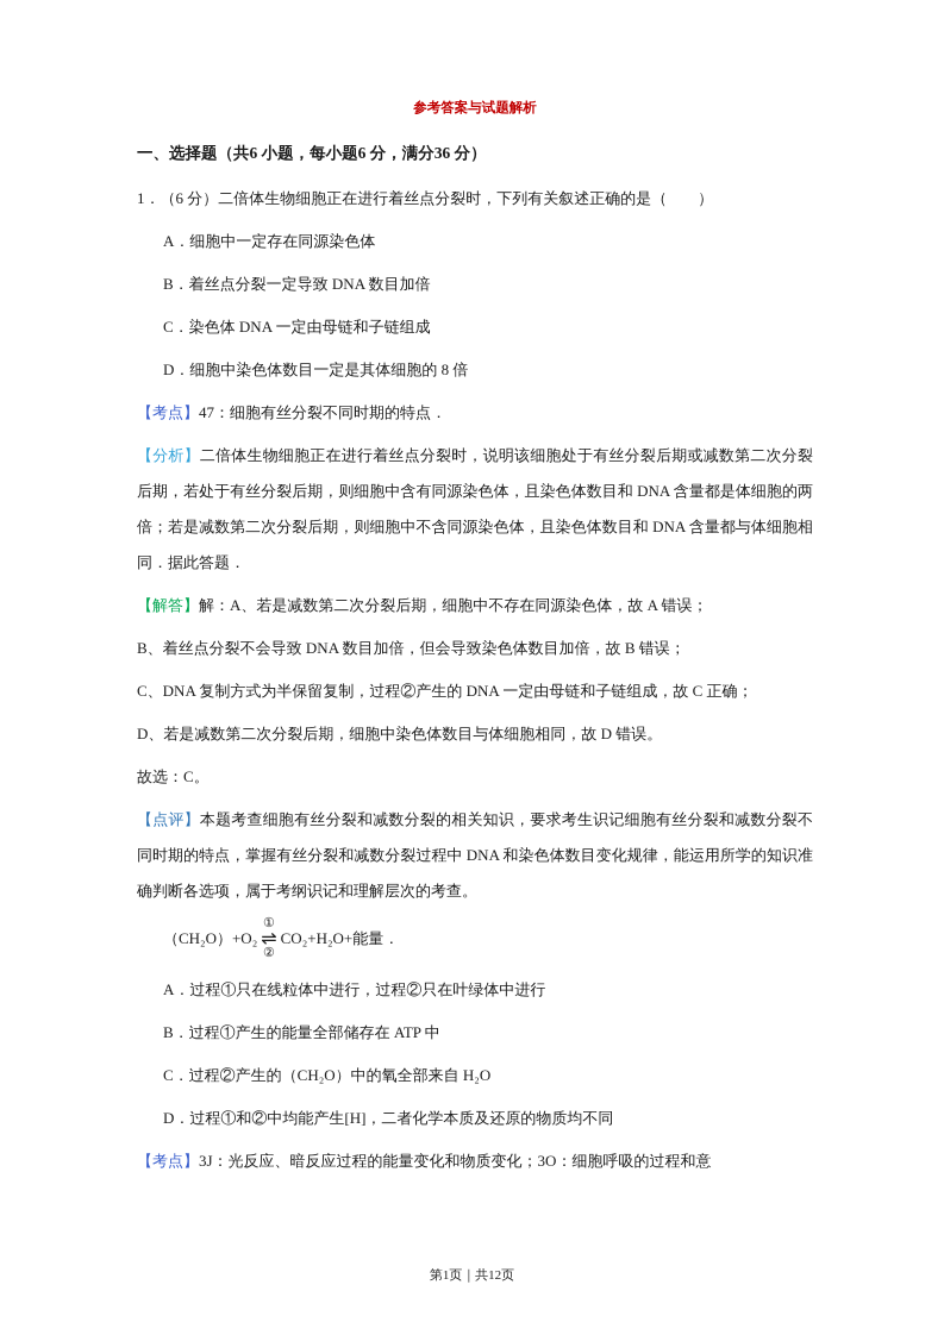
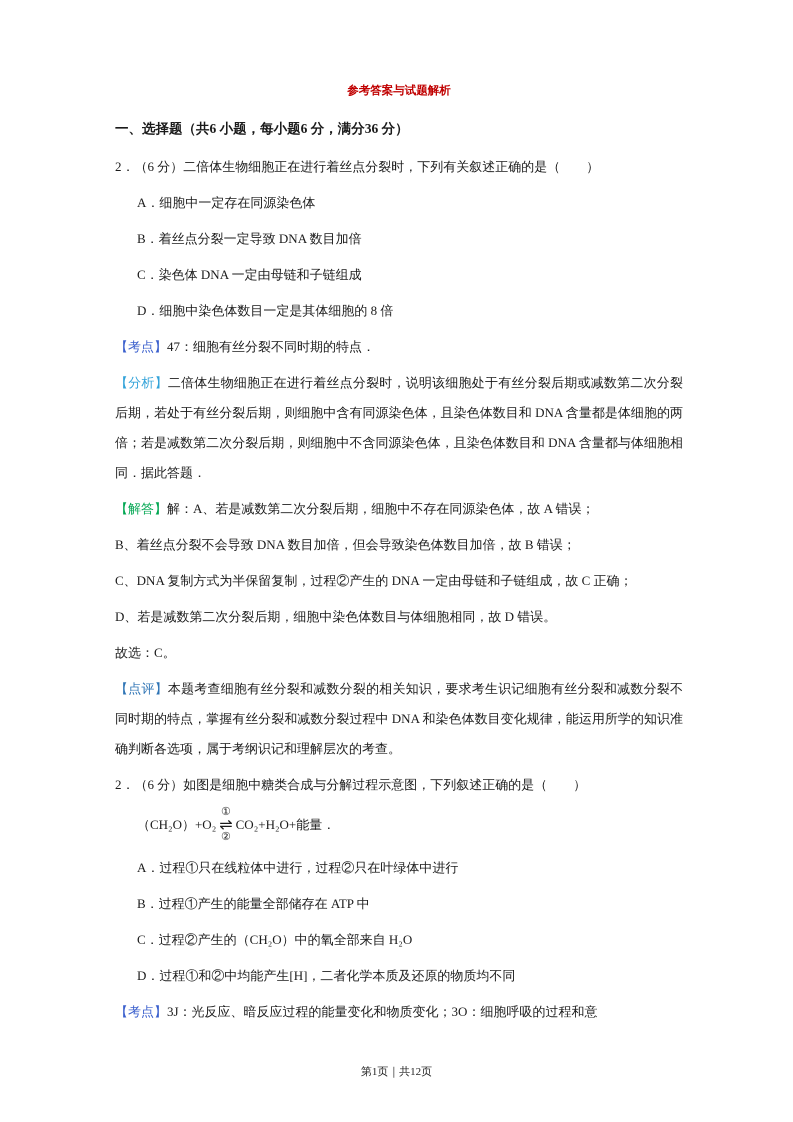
  参考答案与试题解析
  一、选择题（共6 小题，每小题6 分，满分36 分）
- 1．（6 分）二倍体生物细胞正在进行着丝点分裂时，下列有关叙述正确的是（ ）
+ 2．（6 分）二倍体生物细胞正在进行着丝点分裂时，下列有关叙述正确的是（ ）
  A．细胞中一定存在同源染色体
  B．着丝点分裂一定导致 DNA 数目加倍
  C．染色体 DNA 一定由母链和子链组成
  D．细胞中染色体数目一定是其体细胞的 8 倍
  【考点】47：细胞有丝分裂不同时期的特点．
  【分析】二倍体生物细胞正在进行着丝点分裂时，说明该细胞处于有丝分裂后期或减数第二次分裂后期，若处于有丝分裂后期，则细胞中含有同源染色体，且染色体数目和 DNA 含量都是体细胞的两倍；若是减数第二次分裂后期，则细胞中不含同源染色体，且染色体数目和 DNA 含量都与体细胞相同．据此答题．
  【解答】解：A、若是减数第二次分裂后期，细胞中不存在同源染色体，故 A 错误；
  B、着丝点分裂不会导致 DNA 数目加倍，但会导致染色体数目加倍，故 B 错误；
  C、DNA 复制方式为半保留复制，过程②产生的 DNA 一定由母链和子链组成，故 C 正确；
  D、若是减数第二次分裂后期，细胞中染色体数目与体细胞相同，故 D 错误。
  故选：C。
  【点评】本题考查细胞有丝分裂和减数分裂的相关知识，要求考生识记细胞有丝分裂和减数分裂不同时期的特点，掌握有丝分裂和减数分裂过程中 DNA 和染色体数目变化规律，能运用所学的知识准确判断各选项，属于考纲识记和理解层次的考查。
+ 2．（6 分）如图是细胞中糖类合成与分解过程示意图，下列叙述正确的是（ ）
  （CH₂O）+O₂
  ①
  ⇌
  ②
  CO₂+H₂O+能量．
  A．过程①只在线粒体中进行，过程②只在叶绿体中进行
  B．过程①产生的能量全部储存在 ATP 中
  C．过程②产生的（CH₂O）中的氧全部来自 H₂O
  D．过程①和②中均能产生[H]，二者化学本质及还原的物质均不同
  【考点】3J：光反应、暗反应过程的能量变化和物质变化；3O：细胞呼吸的过程和意
  第1页｜共12页
